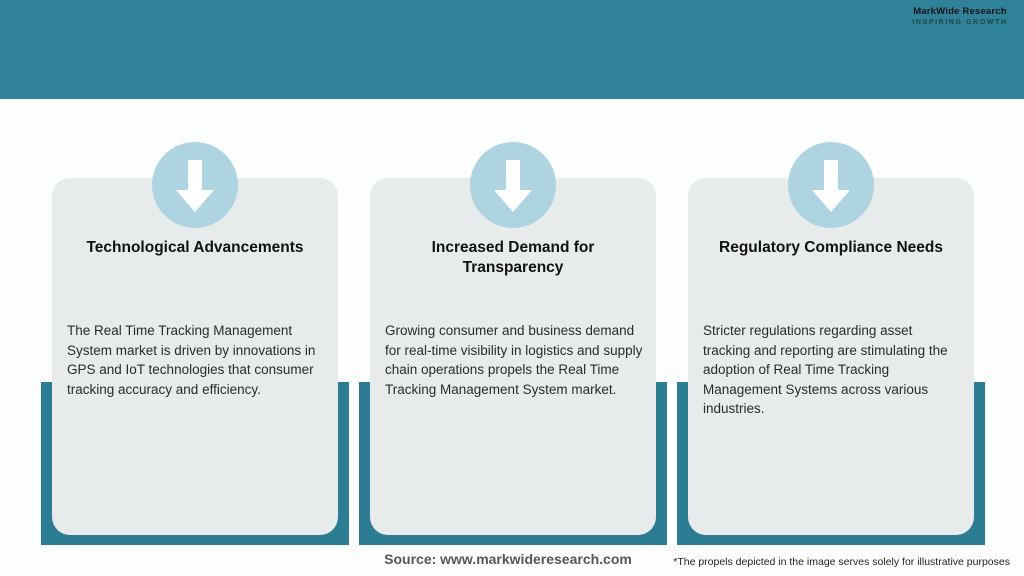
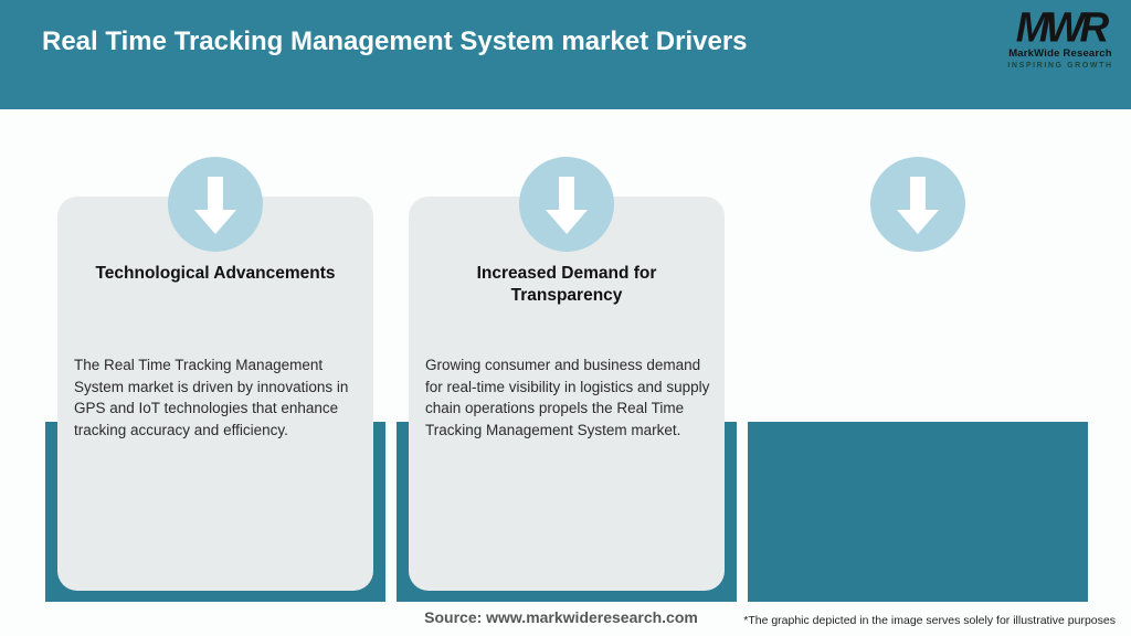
+ Real Time Tracking Management System market Drivers
+ MWR
  MarkWide Research
  Technological Advancements
- The Real Time Tracking Management System market is driven by innovations in GPS and IoT technologies that consumer tracking accuracy and efficiency.
+ The Real Time Tracking Management System market is driven by innovations in GPS and IoT technologies that enhance tracking accuracy and efficiency.
  Increased Demand for Transparency
  Growing consumer and business demand for real-time visibility in logistics and supply chain operations propels the Real Time Tracking Management System market.
- Regulatory Compliance Needs
- Stricter regulations regarding asset tracking and reporting are stimulating the adoption of Real Time Tracking Management Systems across various industries.
  Source: www.markwideresearch.com
- *The propels depicted in the image serves solely for illustrative purposes
+ *The graphic depicted in the image serves solely for illustrative purposes
